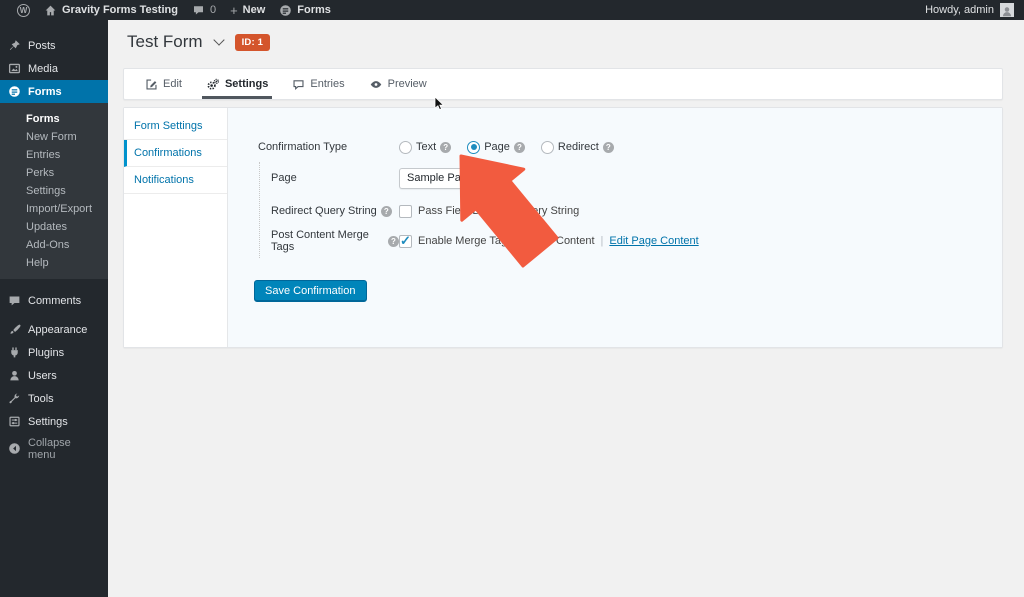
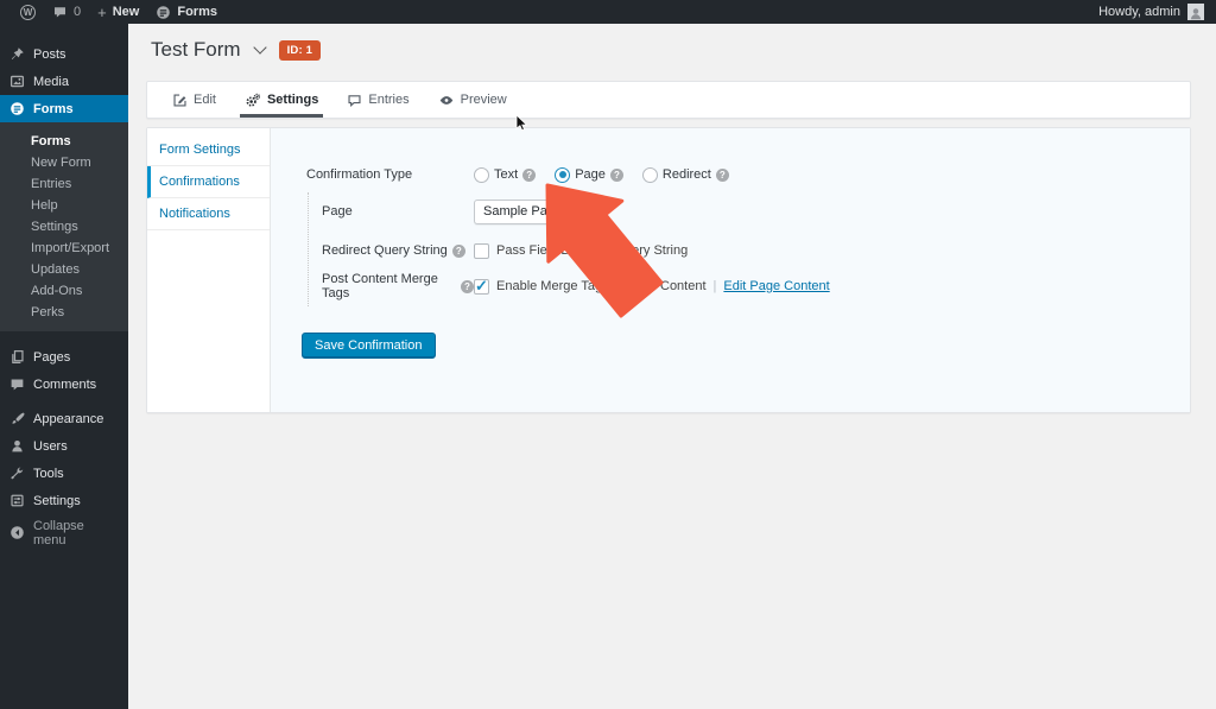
  W
- Gravity Forms Testing
  0
  +
  New
  Forms
  Howdy, admin
  Posts
  Media
  Forms
  Forms
  New Form
  Entries
- Perks
+ Help
  Settings
  Import/Export
  Updates
  Add-Ons
- Help
+ Perks
+ Pages
  Comments
  Appearance
- Plugins
  Users
  Tools
  Settings
  Collapse menu
  Test Form
  ID: 1
  Edit
  Settings
  Entries
  Preview
  Form Settings
  Confirmations
  Notifications
  Confirmation Type
  Text
  ?
  Page
  ?
  Redirect
  ?
  Page
  Sample Pa
  Redirect Query String
  ?
  Post Content Merge Tags
  ?
  ✓
  Enable Merge Ta Content
  |
  Edit Page Content
  Save Confirmation
